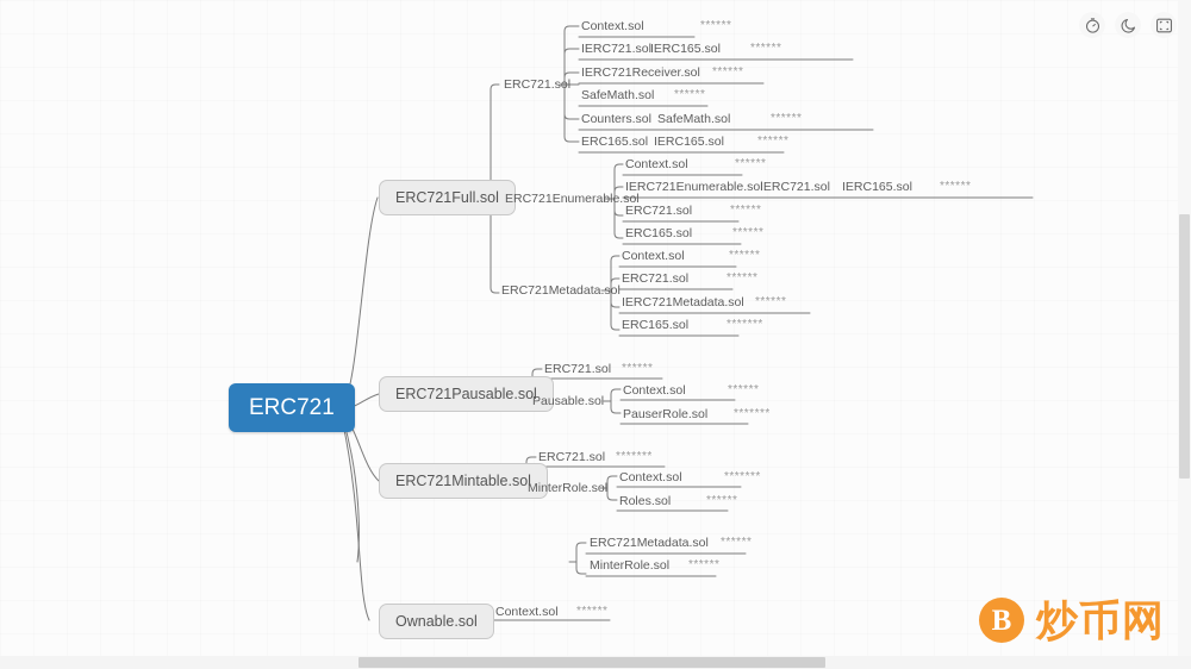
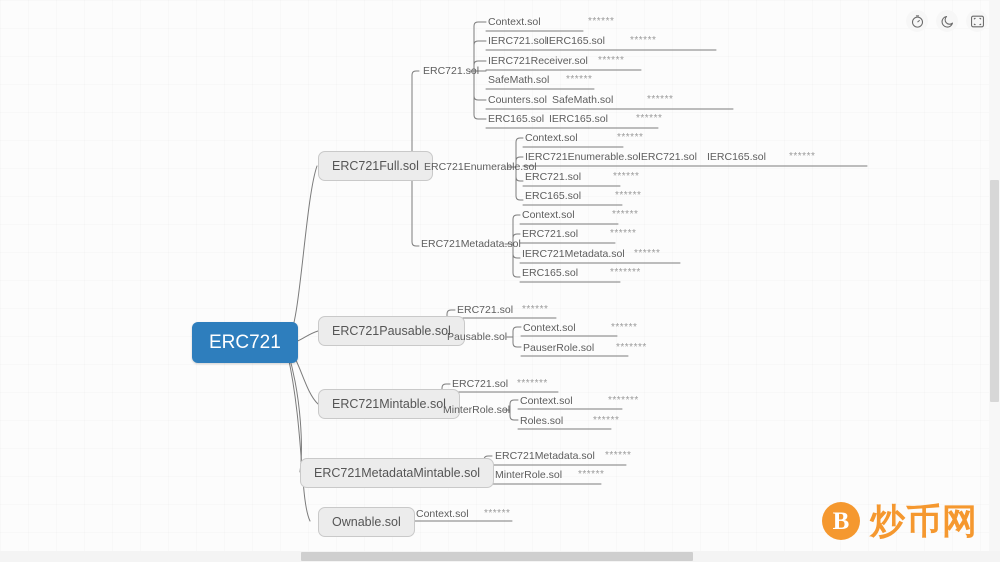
  ERC721
  ERC721Full.sol
  ERC721Pausable.sol
  ERC721Mintable.sol
+ ERC721MetadataMintable.sol
  Ownable.sol
  ERC721.sol
  ERC721Enumerable.sol
  ERC721Metadata.sol
  Context.sol
  ******
  IERC721.sol
  IERC165.sol
  ******
  IERC721Receiver.sol
  ******
  SafeMath.sol
  ******
  Counters.sol
  SafeMath.sol
  ******
  ERC165.sol
  IERC165.sol
  ******
  Context.sol
  ******
  IERC721Enumerable.so
  IERC721.sol
  IERC165.sol
  ******
  ERC721.sol
  ******
  ERC165.sol
  ******
  Context.sol
  ******
  ERC721.sol
  ******
  IERC721Metadata.sol
  ******
  ERC165.sol
  *******
  ERC721.sol
  ******
  Pausable.sol
  Context.sol
  ******
  PauserRole.sol
  *******
  ERC721.sol
  *******
  MinterRole.sol
  Context.sol
  *******
  Roles.sol
  ******
  ERC721Metadata.sol
  ******
  MinterRole.sol
  ******
  Context.sol
  ******
  B
  炒币网
